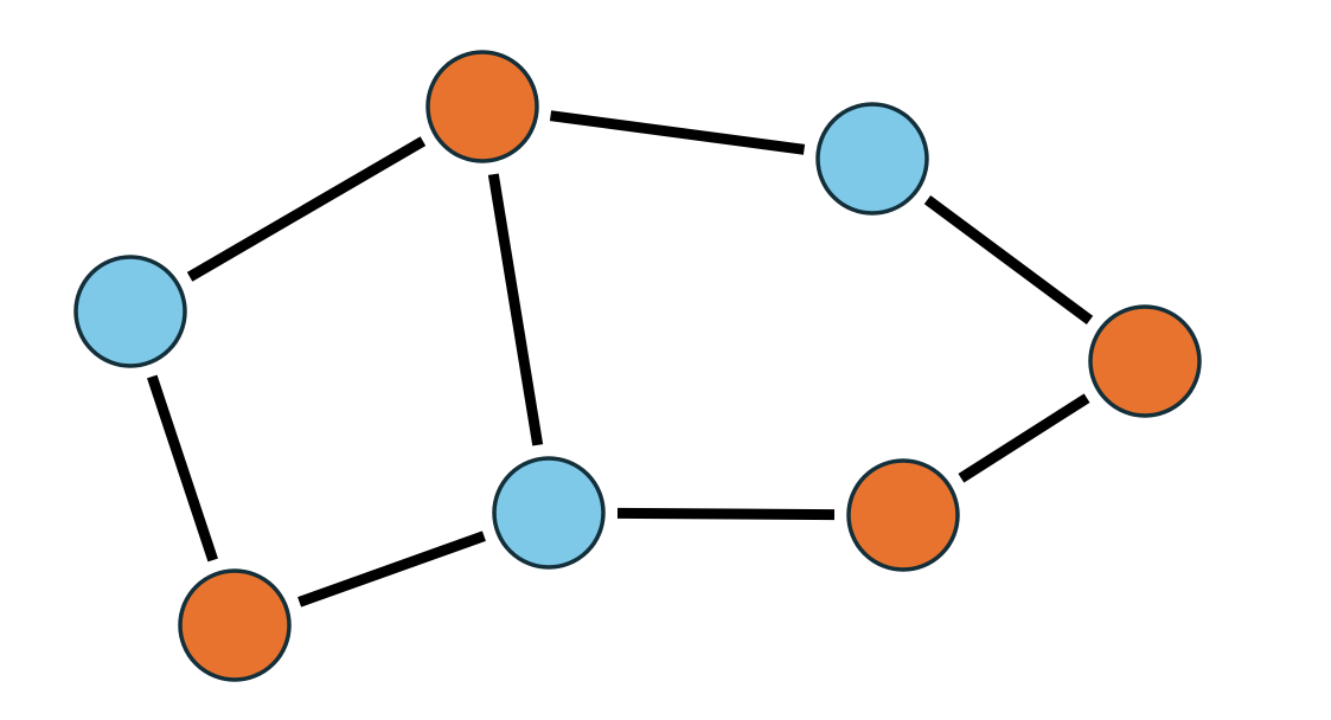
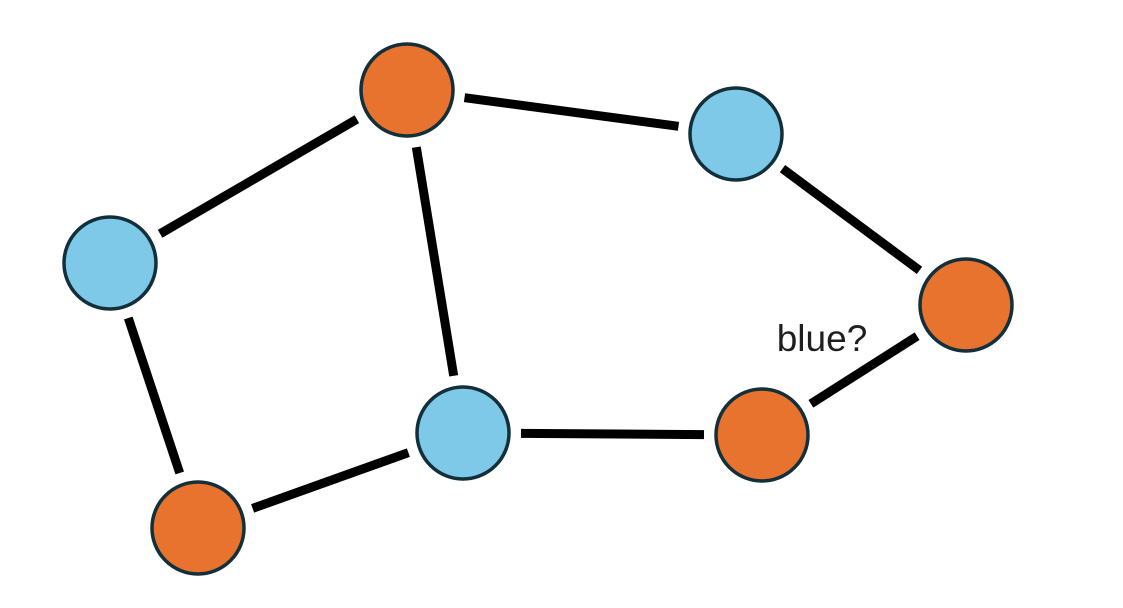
+ blue?
